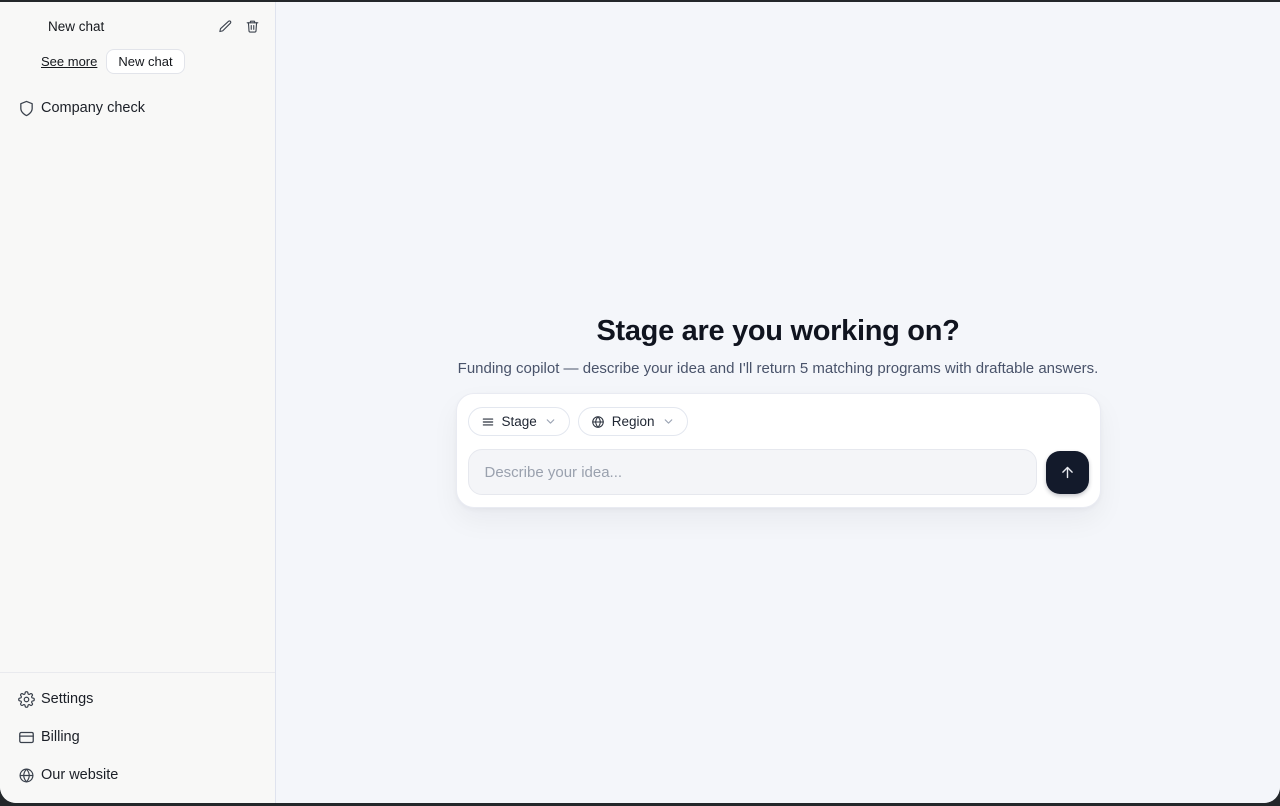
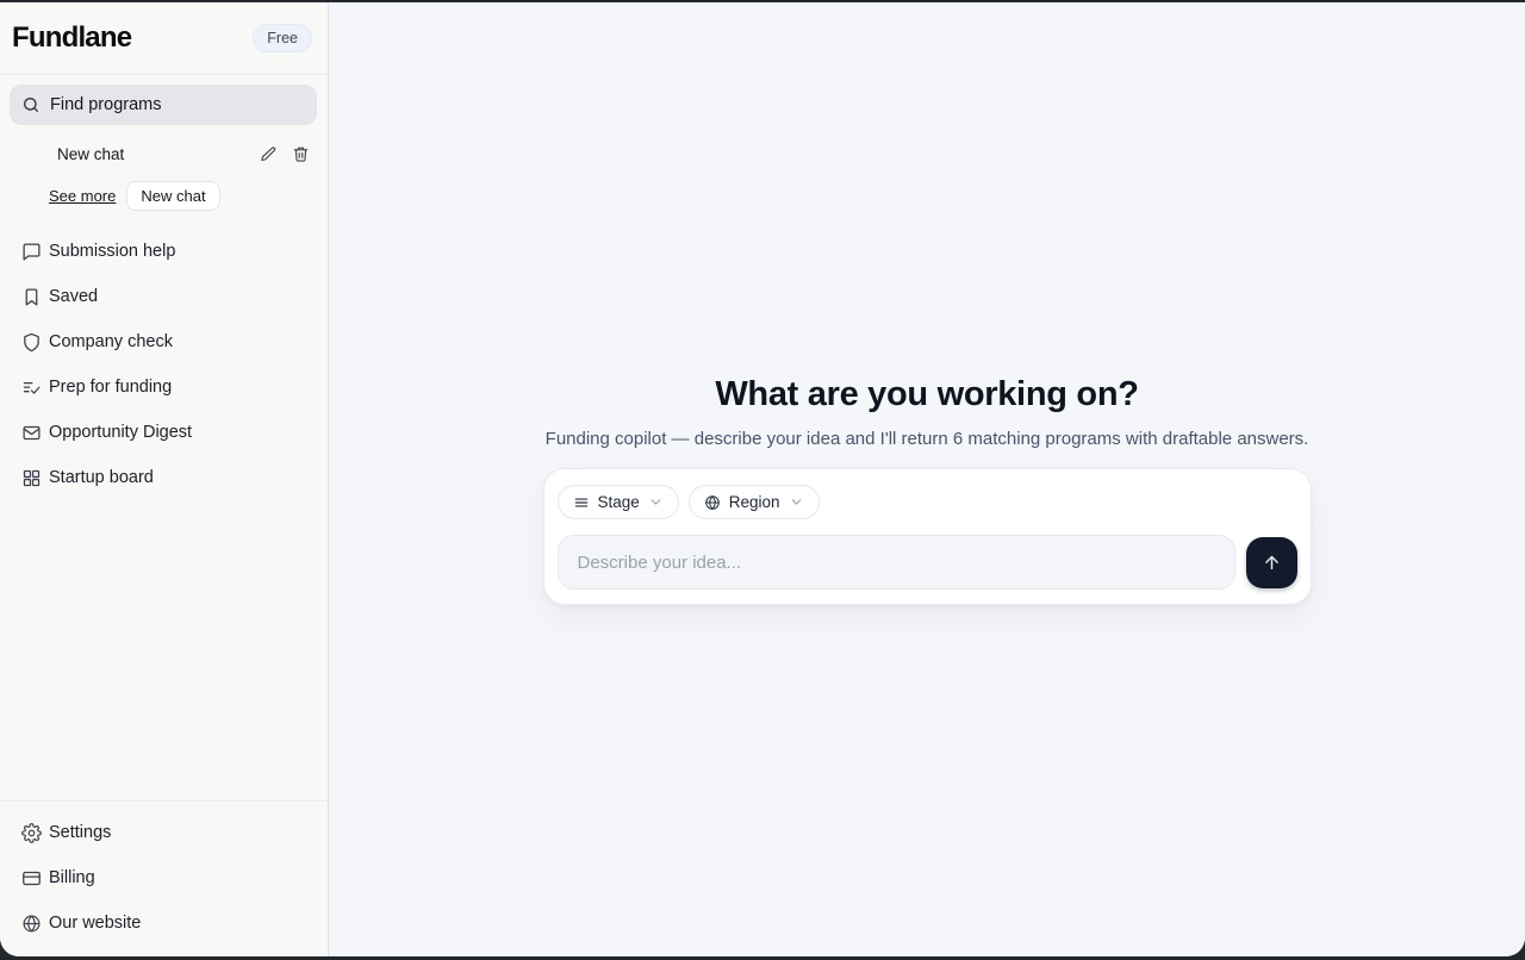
+ Fundlane
+ Free
+ Find programs
  New chat
  See more
  New chat
+ Submission help
+ Saved
  Company check
+ Prep for funding
+ Opportunity Digest
+ Startup board
  Settings
  Billing
  Our website
- Stage are you working on?
+ What are you working on?
- Funding copilot — describe your idea and I'll return 5 matching programs with draftable answers.
+ Funding copilot — describe your idea and I'll return 6 matching programs with draftable answers.
  Stage
  Region
  Describe your idea...
